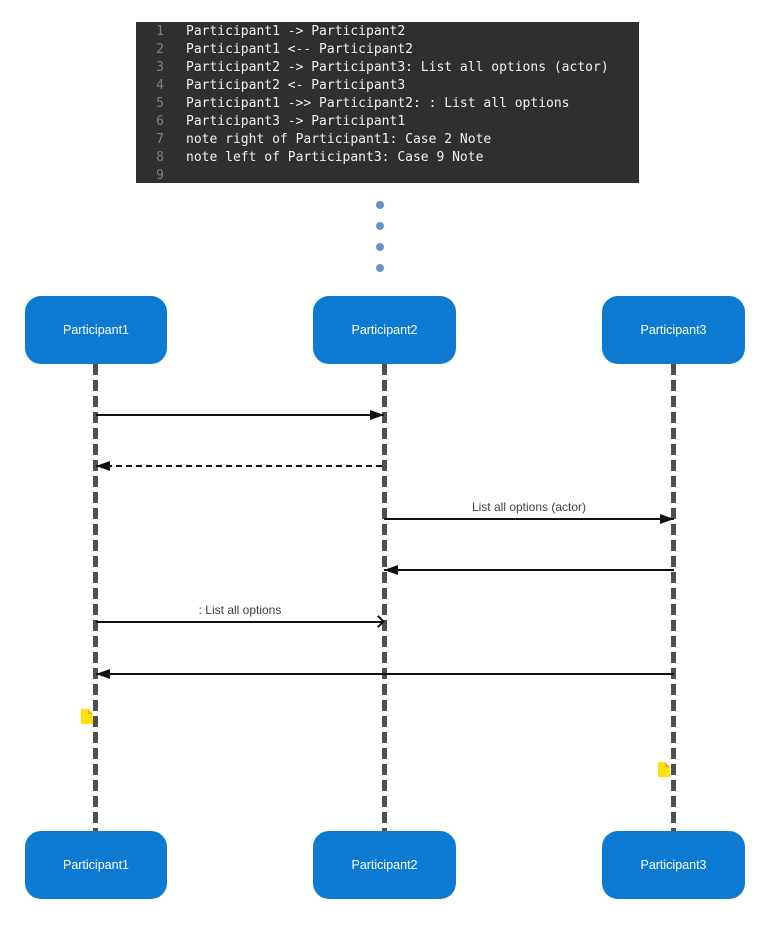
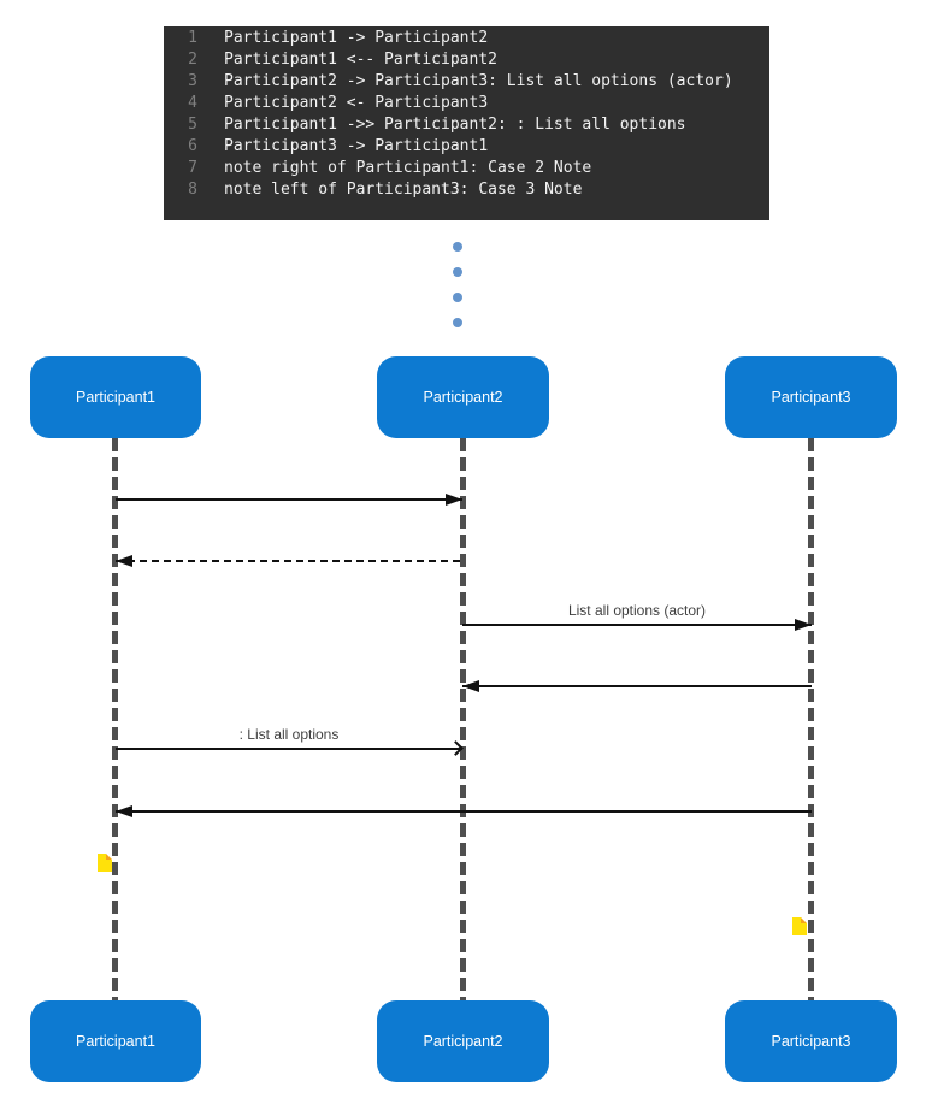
  1
  Participant1 -> Participant2
  2
  Participant1 <-- Participant2
  3
  Participant2 -> Participant3: List all options (actor)
  4
  Participant2 <- Participant3
  5
  Participant1 ->> Participant2: : List all options
  6
  Participant3 -> Participant1
  7
  note right of Participant1: Case 2 Note
  8
- note left of Participant3: Case 9 Note
+ note left of Participant3: Case 3 Note
- 9
  Participant1
  Participant2
  Participant3
  List all options (actor)
  : List all options
  Participant1
  Participant2
  Participant3
